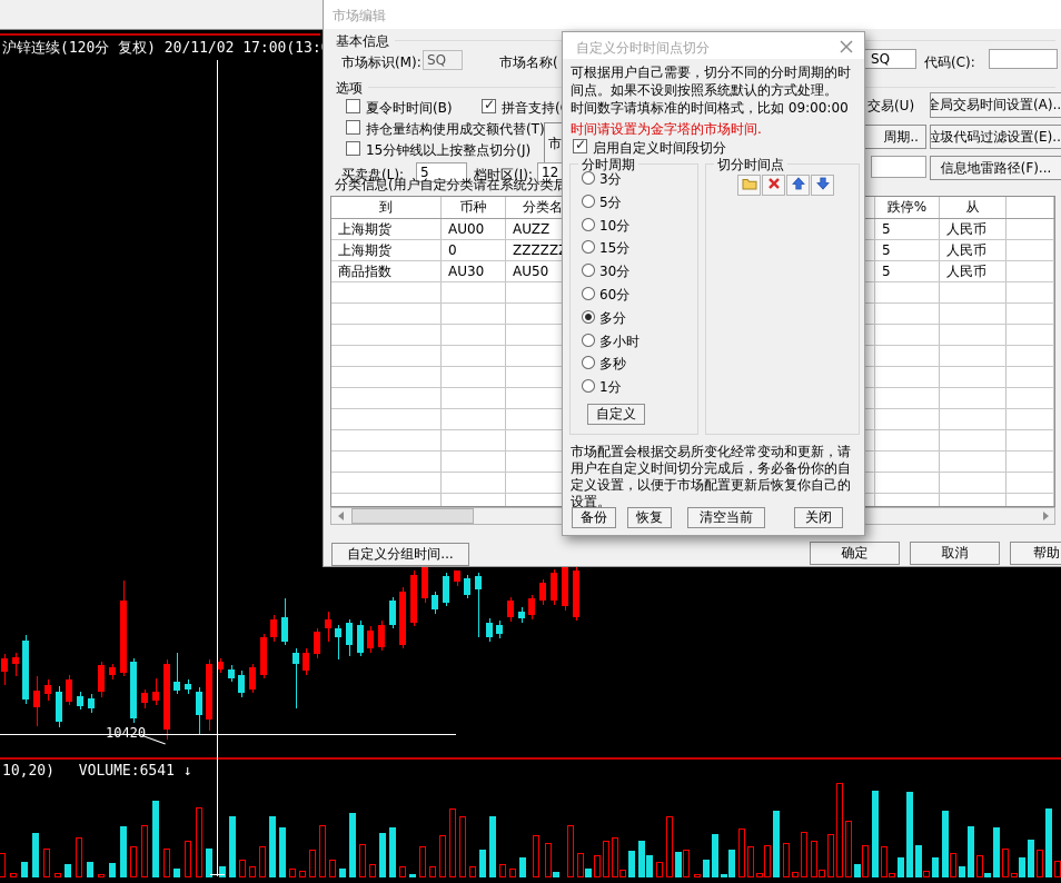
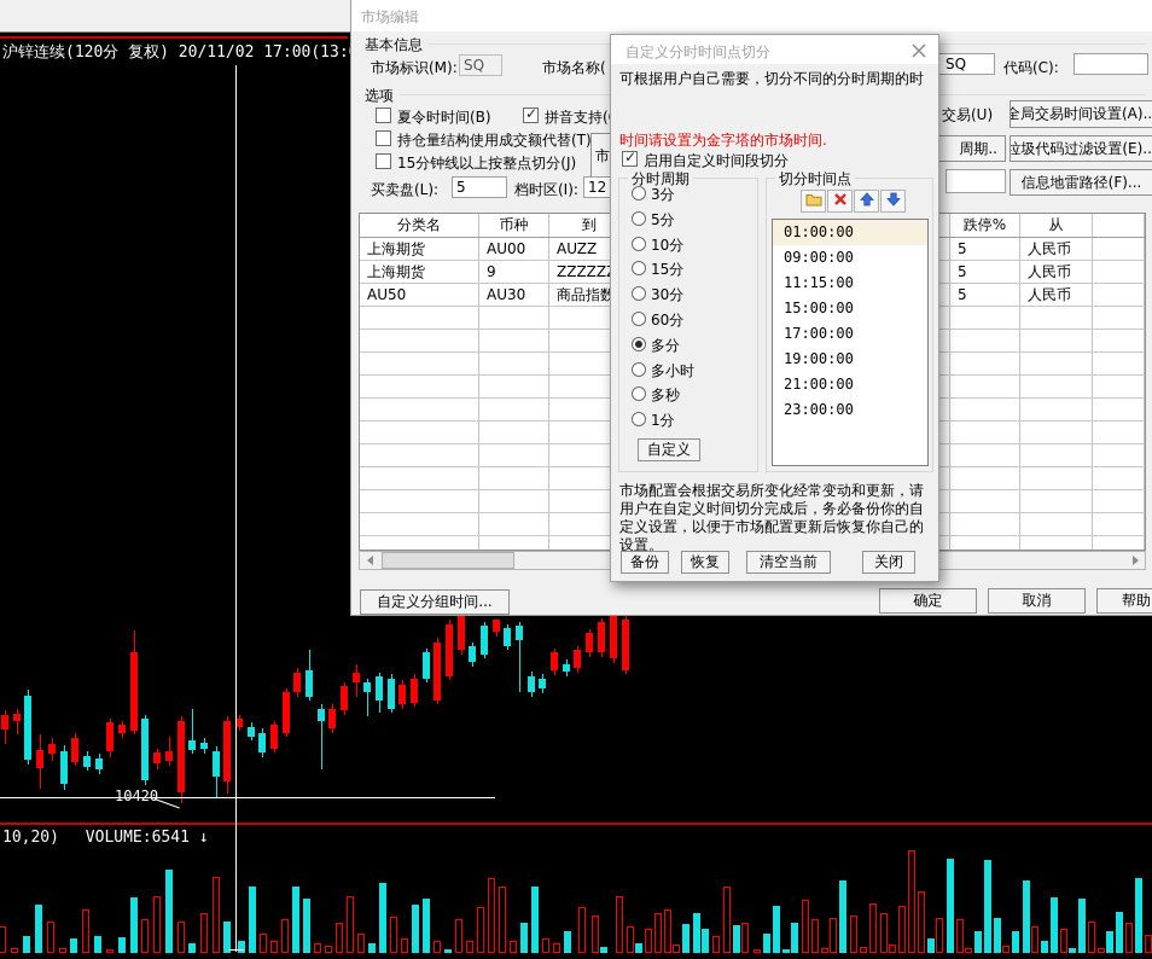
  沪锌连续(120分 复权) 20/11/02 17:00(13:
  10420
  10,20) VOLUME:6541 ↓
  市场编辑
  基本信息
  市场标识(M):
  SQ
  市场名称(
  SQ
  代码(C):
  选项
  夏令时时间(B)
  拼音支持(
  持仓量结构使用成交额代替(T)
  15分钟线以上按整点切分(J)
  市
  买卖盘(L):
  5
  档
  时区(I):
  12
- 分类信息(用户自定分类请在系统分类后
  交易(U)
  全局交易时间设置(A)..
  周期..
  垃圾代码过滤设置(E)..
  信息地雷路径(F)...
- 到
+ 分类名
  币种
- 分类名
+ 到
  跌停%
  从
  上海期货
  AU00
  AUZZ
  5
  人民币
  上海期货
- 0
+ 9
  ZZZZZ
  5
  人民币
- 商品指数
+ AU50
  AU30
- AU50
+ 商品指数
  5
  人民币
  自定义分组时间...
  确定
  取消
  自定义分时时间点切分
  可根据用户自己需要，切分不同的分时周期的时
- 间点。如果不设则按照系统默认的方式处理。
- 时间数字请填标准的时间格式，比如 09:00:00
  时间请设置为金字塔的市场时间.
  启用自定义时间段切分
  分时周期
  3分
  5分
  10分
  15分
  30分
  60分
  多分
  多小时
  多秒
  1分
  自定义
  切分时间点
+ 01:00:00
+ 09:00:00
+ 11:15:00
+ 15:00:00
+ 17:00:00
+ 19:00:00
+ 21:00:00
+ 23:00:00
  市场配置会根据交易所变化经常变动和更新，请
  用户在自定义时间切分完成后，务必备份你的自
  定义设置，以便于市场配置更新后恢复你自己的
  设置。
  备份
  恢复
  清空当前
  关闭
